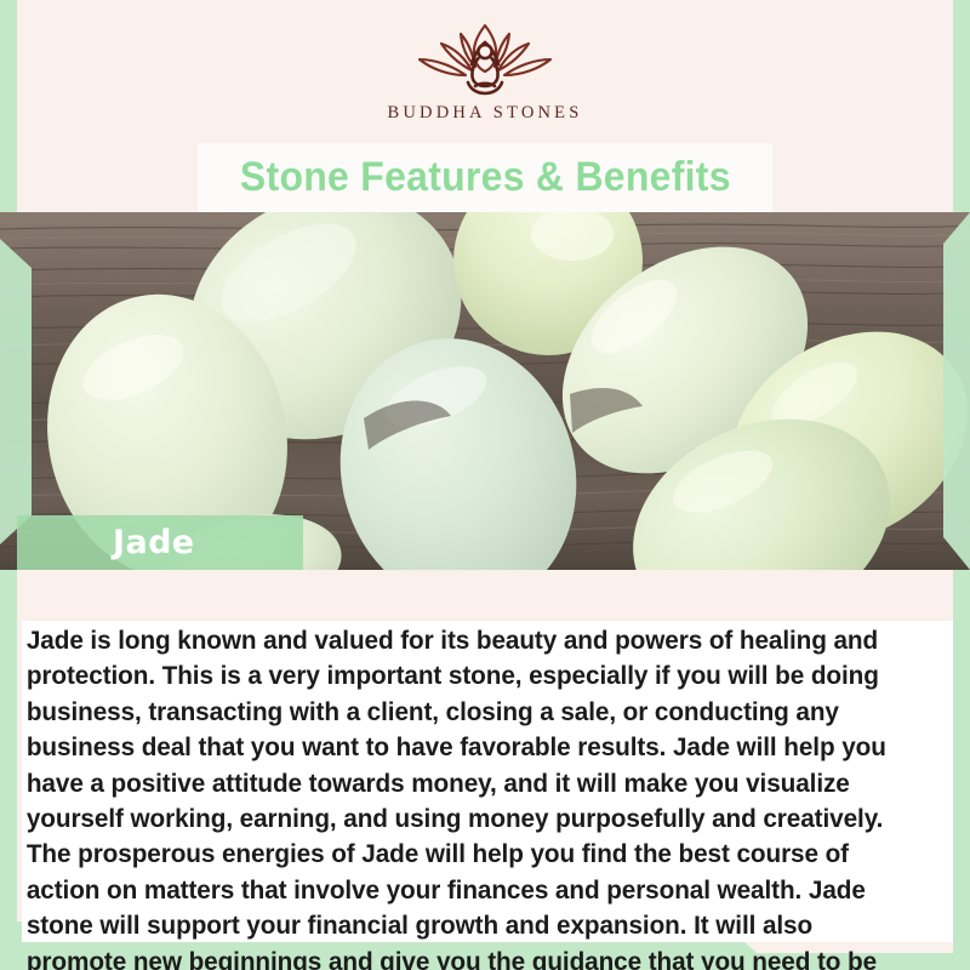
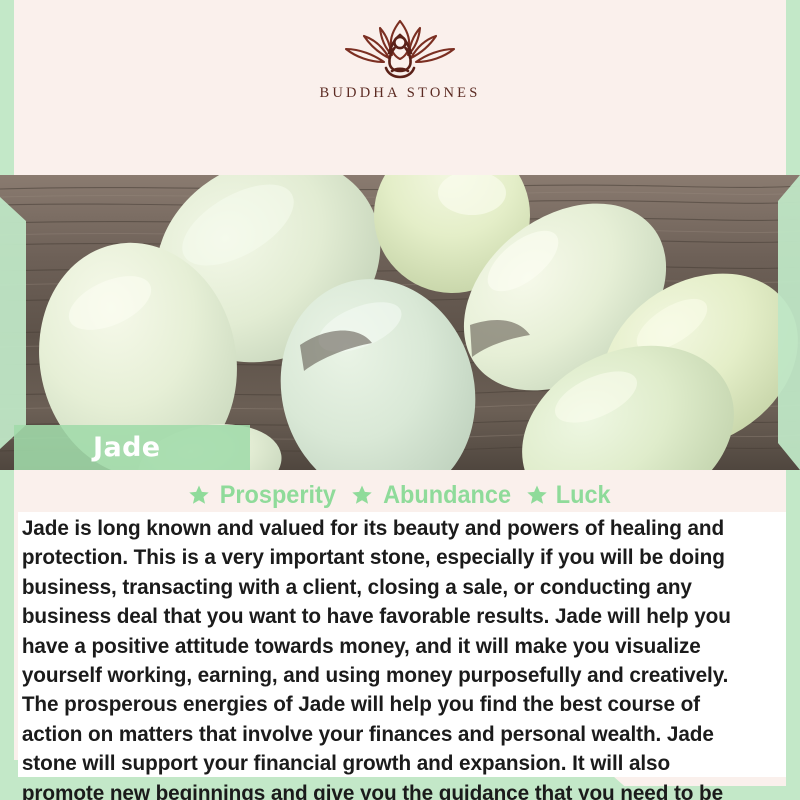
  BUDDHA STONES
- Stone Features & Benefits
  Jade
+ Prosperity
+ Abundance
+ Luck
  Jade is long known and valued for its beauty and powers of healing and protection. This is a very important stone, especially if you will be doing business, transacting with a client, closing a sale, or conducting any business deal that you want to have favorable results. Jade will help you have a positive attitude towards money, and it will make you visualize yourself working, earning, and using money purposefully and creatively. The prosperous energies of Jade will help you find the best course of action on matters that involve your finances and personal wealth. Jade stone will support your financial growth and expansion. It will also promote new beginnings and give you the guidance that you need to be
